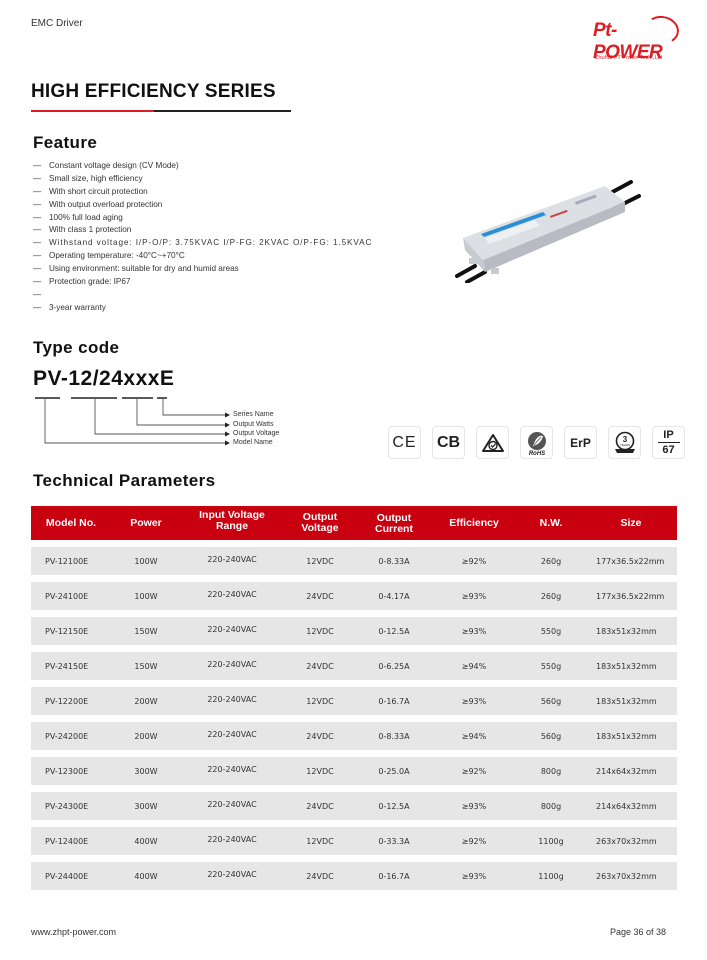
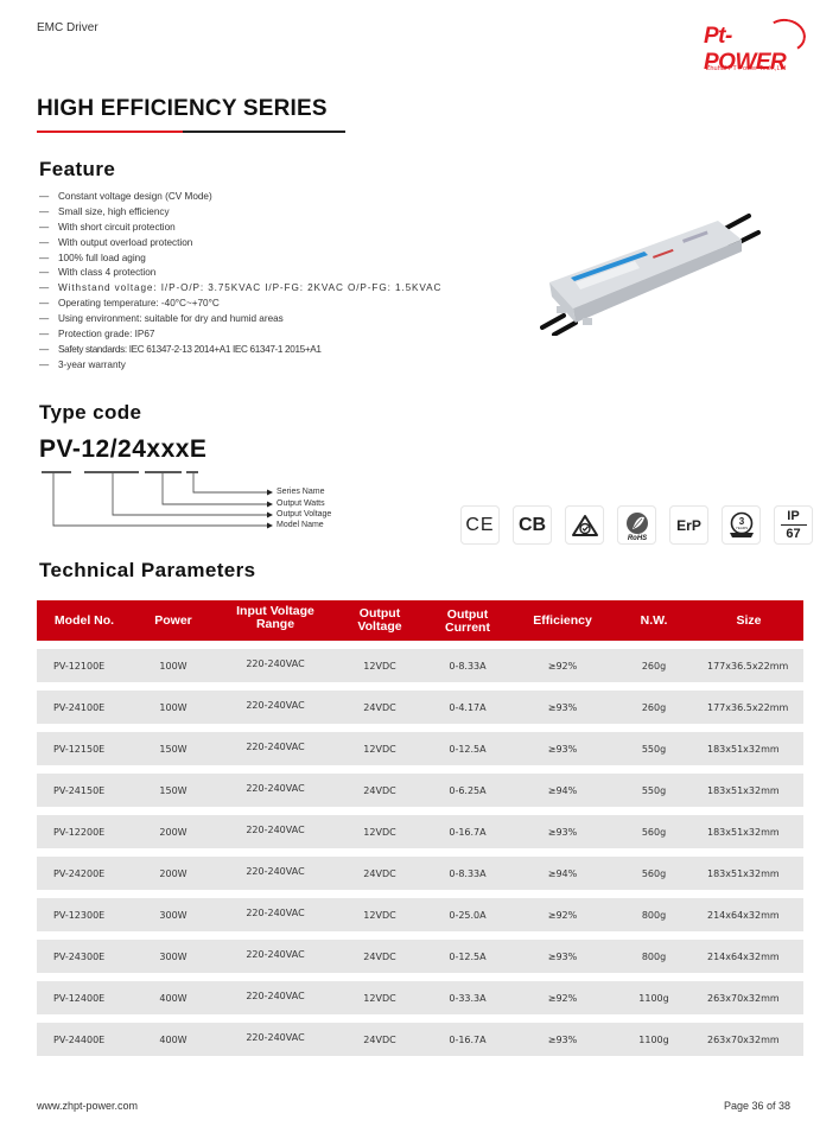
  EMC Driver
  Pt-POWER
  HIGH EFFICIENCY SERIES
  Feature
  —
  Constant voltage design (CV Mode)
  —
  Small size, high efficiency
  —
  With short circuit protection
  —
  With output overload protection
  —
  100% full load aging
  —
- With class 1 protection
+ With class 4 protection
  —
  Withstand voltage: I/P-O/P: 3.75KVAC I/P-FG: 2KVAC O/P-FG: 1.5KVAC
  —
  Operating temperature: -40°C~+70°C
  —
  Using environment: suitable for dry and humid areas
  —
  Protection grade: IP67
  —
+ Safety standards: IEC 61347-2-13 2014+A1 IEC 61347-1 2015+A1
  —
  3-year warranty
  Type code
  PV-12/24xxxE
  CE
  CB
  ErP
  3
  IP
  67
  Technical Parameters
  Model No.
  Power
  Input Voltage
  Range
  Output
  Voltage
  Output
  Current
  Efficiency
  N.W.
  Size
  PV-12100E
  100W
  220-240VAC
  12VDC
  0-8.33A
  ≥92%
  260g
  177x36.5x22mm
  PV-24100E
  100W
  220-240VAC
  24VDC
  0-4.17A
  ≥93%
  260g
  177x36.5x22mm
  PV-12150E
  150W
  220-240VAC
  12VDC
  0-12.5A
  ≥93%
  550g
  183x51x32mm
  PV-24150E
  150W
  220-240VAC
  24VDC
  0-6.25A
  ≥94%
  550g
  183x51x32mm
  PV-12200E
  200W
  220-240VAC
  12VDC
  0-16.7A
  ≥93%
  560g
  183x51x32mm
  PV-24200E
  200W
  220-240VAC
  24VDC
  0-8.33A
  ≥94%
  560g
  183x51x32mm
  PV-12300E
  300W
  220-240VAC
  12VDC
  0-25.0A
  ≥92%
  800g
  214x64x32mm
  PV-24300E
  300W
  220-240VAC
  24VDC
  0-12.5A
  ≥93%
  800g
  214x64x32mm
  PV-12400E
  400W
  220-240VAC
  12VDC
  0-33.3A
  ≥92%
  1100g
  263x70x32mm
  PV-24400E
  400W
  220-240VAC
  24VDC
  0-16.7A
  ≥93%
  1100g
  263x70x32mm
  www.zhpt-power.com
  Page 36 of 38
